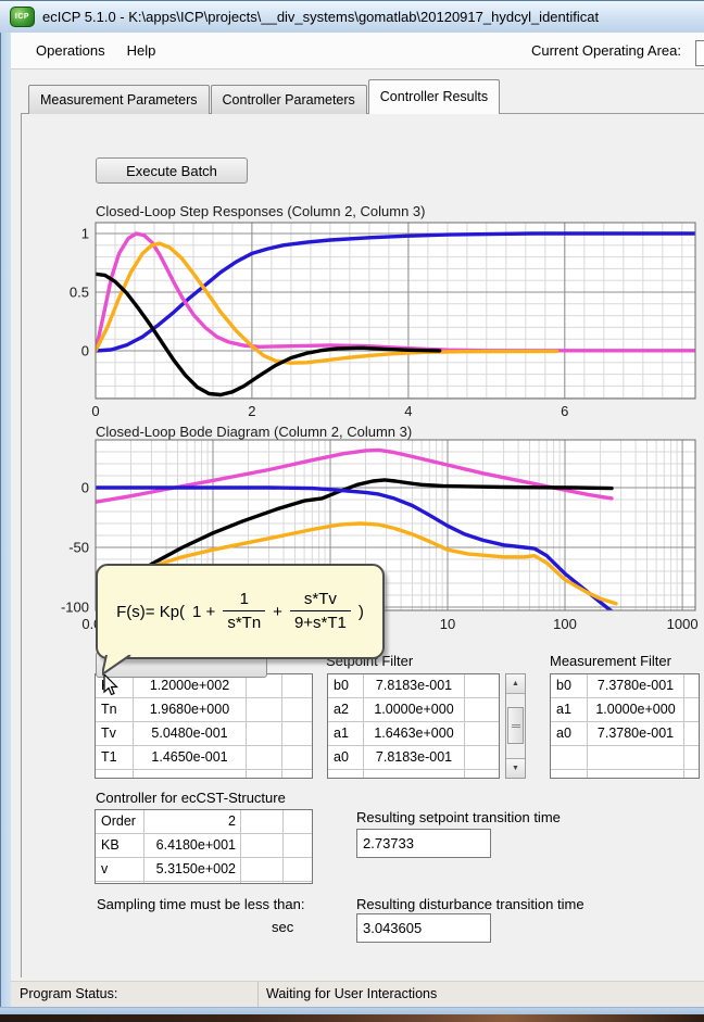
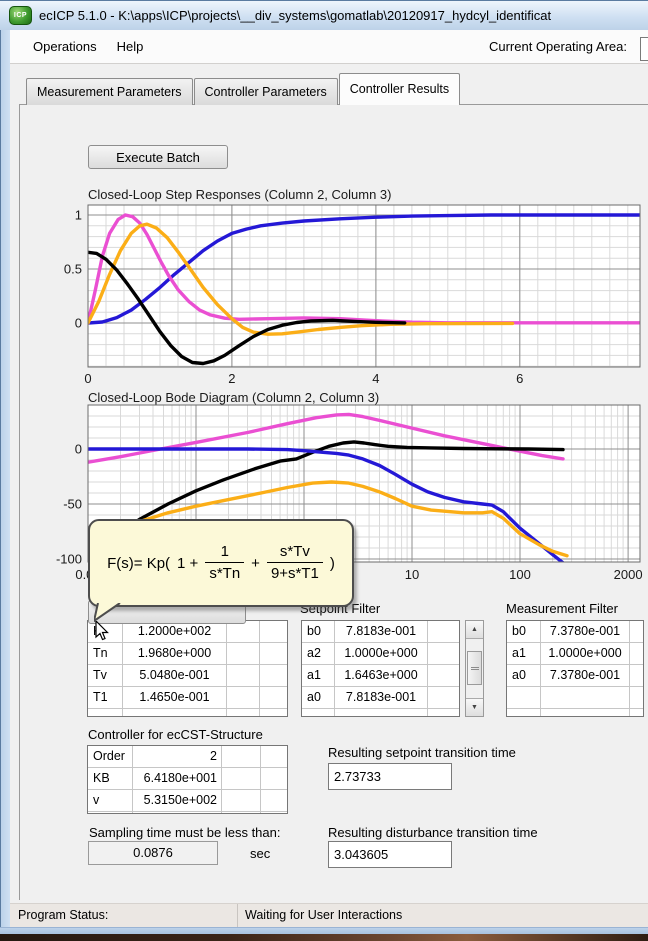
  ecICP 5.1.0 - K:\apps\ICP\projects\__div_systems\gomatlab\20120917_hydcyl_identificat
  Operations
  Help
  Current Operating Area:
  Measurement Parameters
  Controller Parameters
  Controller Results
  Execute Batch
  Closed-Loop Step Responses (Column 2, Column 3)
  0
  2
  4
  6
  0
  0.5
  1
  Closed-Loop Bode Diagram (Column 2, Column 3)
  10
  100
- 1000
+ 2000
  0
  -50
  -100
  F(s)= Kp(
  1 +
  1
  s*Tn
  +
  s*Tv
  9+s*T1
  )
  Setpoint Filter
  Measurement Filter
  1.2000e+002
  Tn
  1.9680e+000
  Tv
  5.0480e-001
  T1
  1.4650e-001
  b0
  7.8183e-001
  a2
  1.0000e+000
  a1
  1.6463e+000
  a0
  7.8183e-001
  b0
  7.3780e-001
  a1
  1.0000e+000
  a0
  7.3780e-001
  Controller for ecCST-Structure
  Order
  2
  KB
  6.4180e+001
  v
  5.3150e+002
  Resulting setpoint transition time
  2.73733
  Sampling time must be less than:
+ 0.0876
  sec
  Resulting disturbance transition time
  3.043605
  Program Status:
  Waiting for User Interactions
